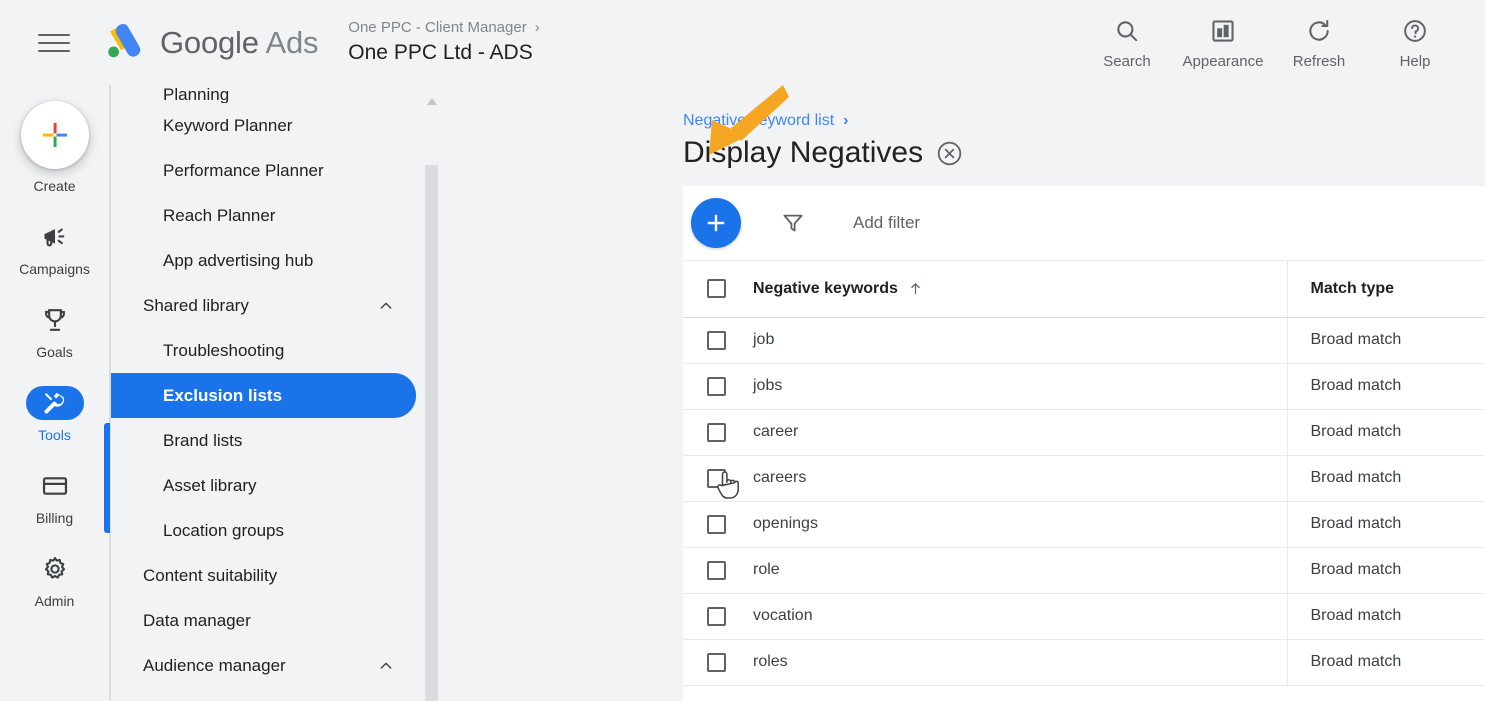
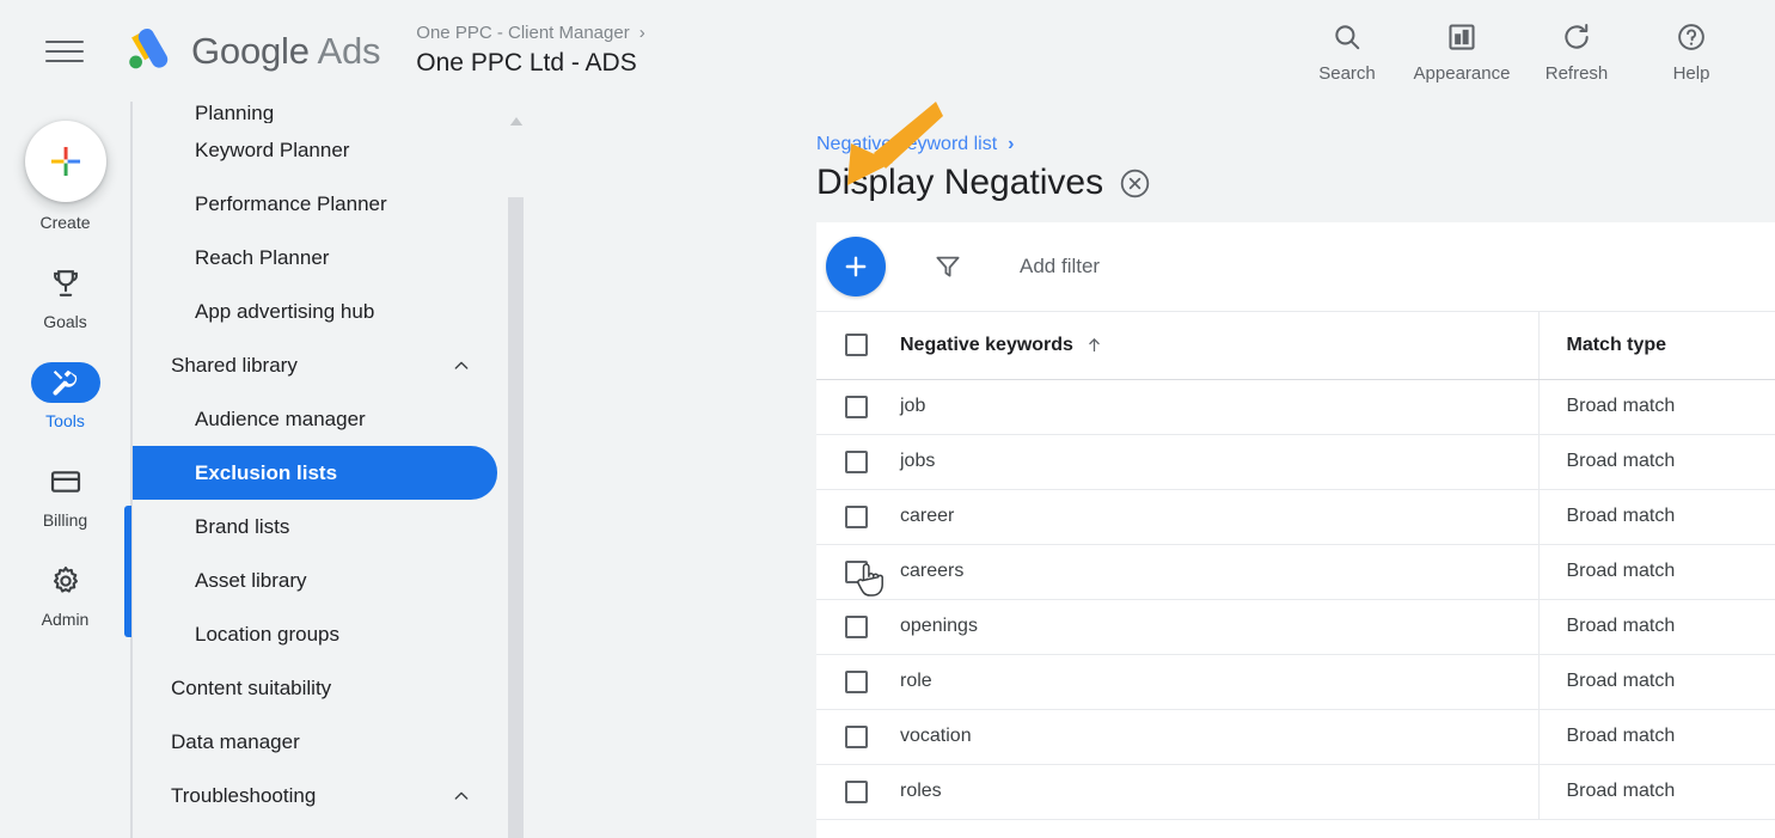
  Google Ads
  One PPC - Client Manager
  ›
  One PPC Ltd - ADS
  Search
  Appearance
  Refresh
  Help
  Create
- Campaigns
  Goals
  Tools
  Billing
  Admin
  Planning
  Keyword Planner
  Performance Planner
  Reach Planner
  App advertising hub
  Shared library
- Troubleshooting
+ Audience manager
  Exclusion lists
  Brand lists
  Asset library
  Location groups
  Content suitability
  Data manager
- Audience manager
+ Troubleshooting
  Negativyword list
  ›
  Display Negatives
  Add filter
  	Negative keywords	Match type
  	job	Broad match
  	jobs	Broad match
  	career	Broad match
  	careers	Broad match
  	openings	Broad match
  	role	Broad match
  	vocation	Broad match
  	roles	Broad match
